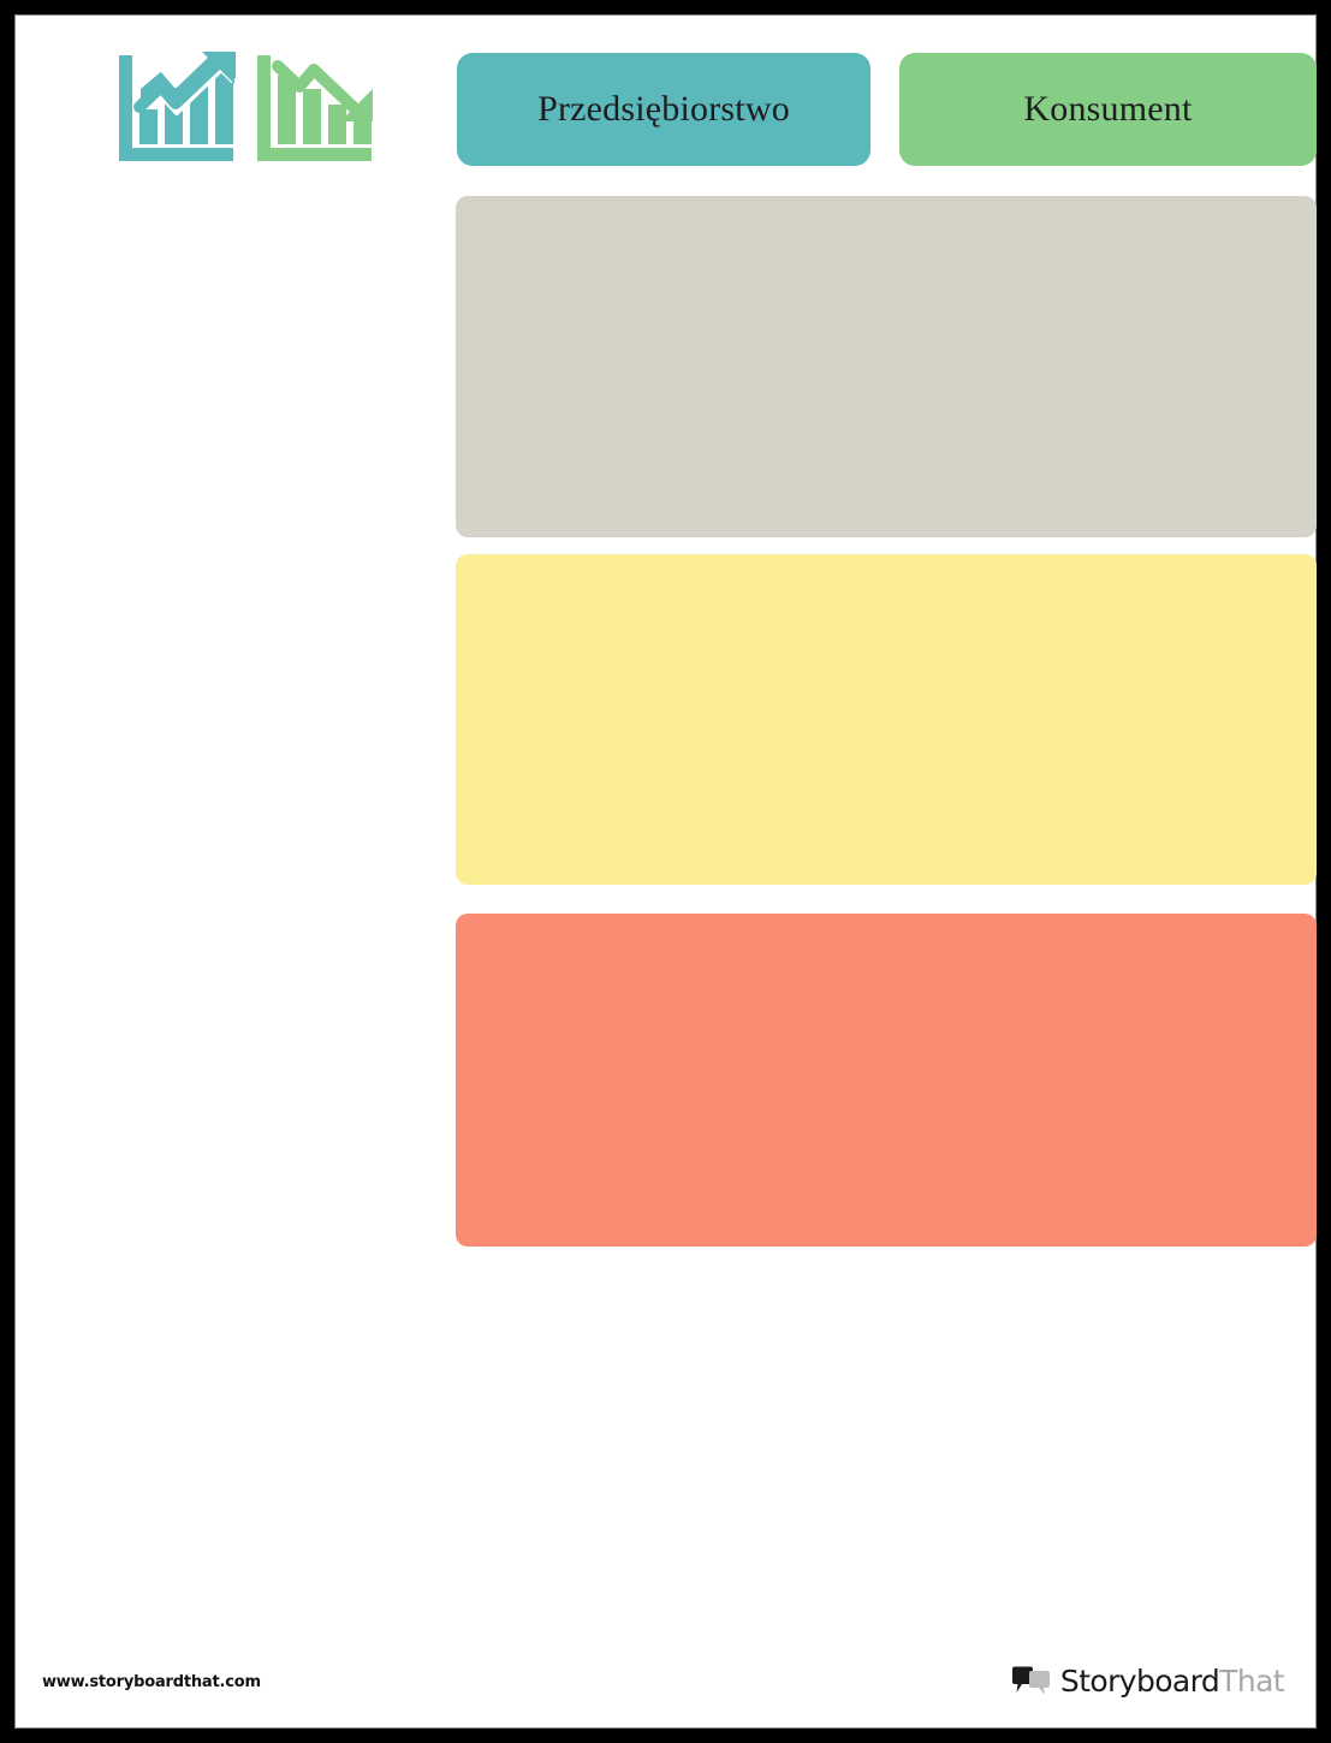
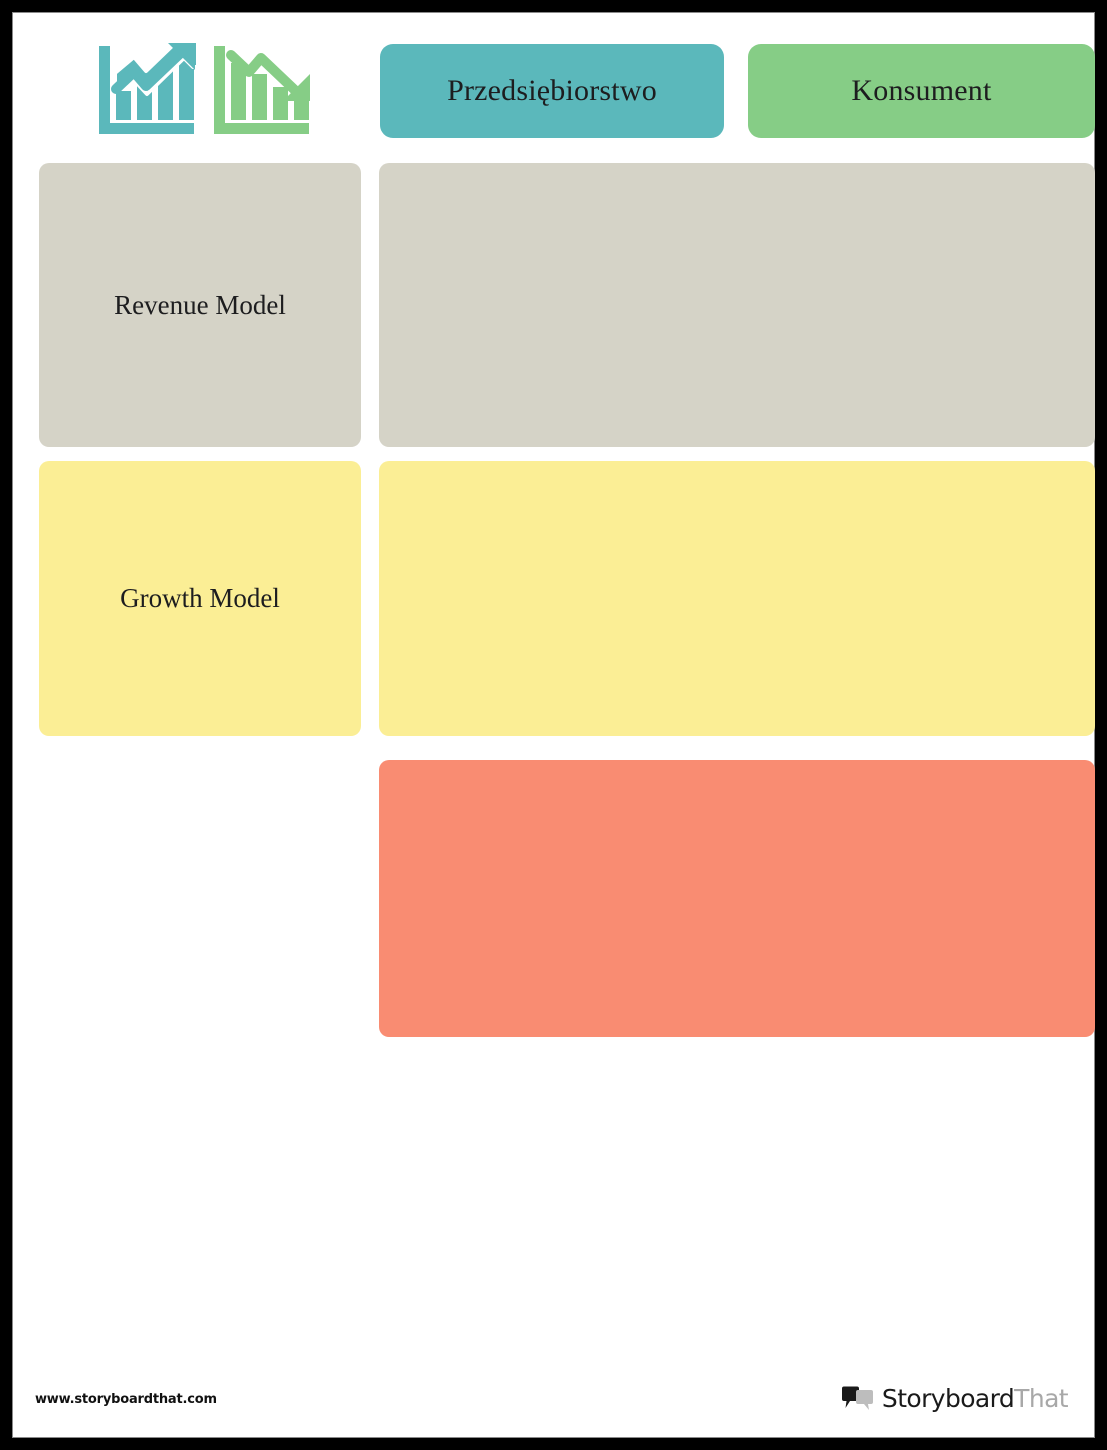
  Przedsiębiorstwo
  Konsument
+ Revenue Model
+ Growth Model
  www.storyboardthat.com
  StoryboardThat
